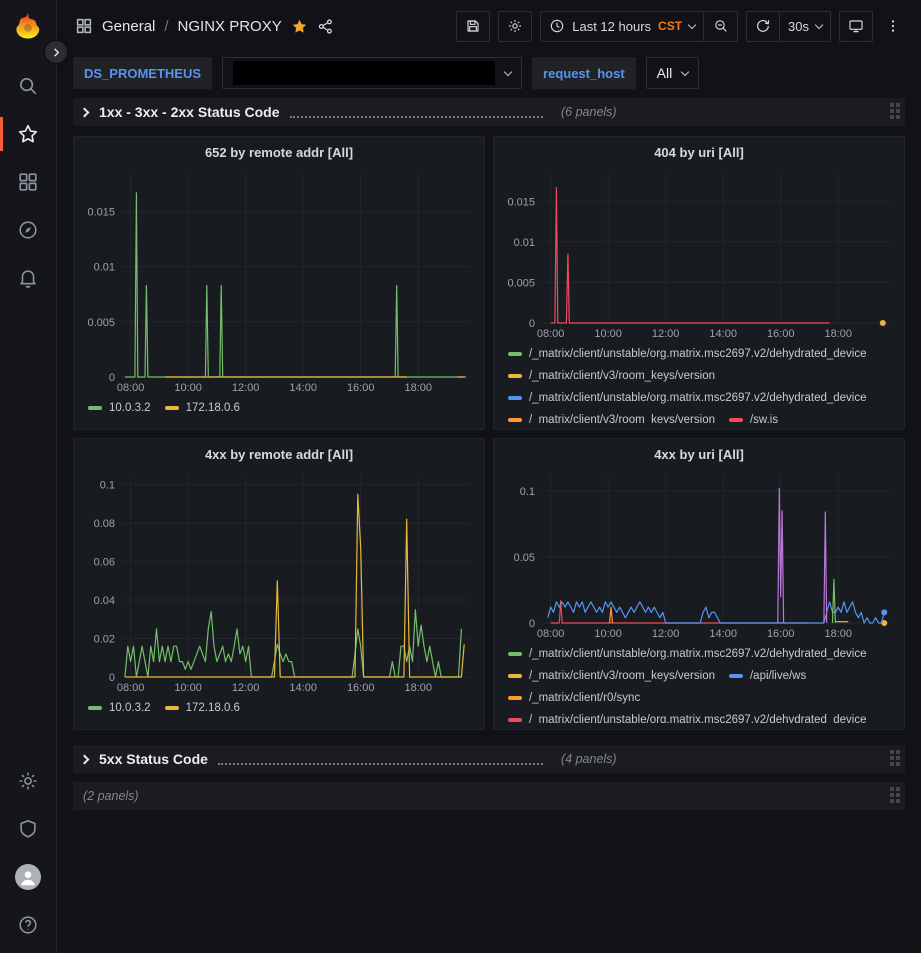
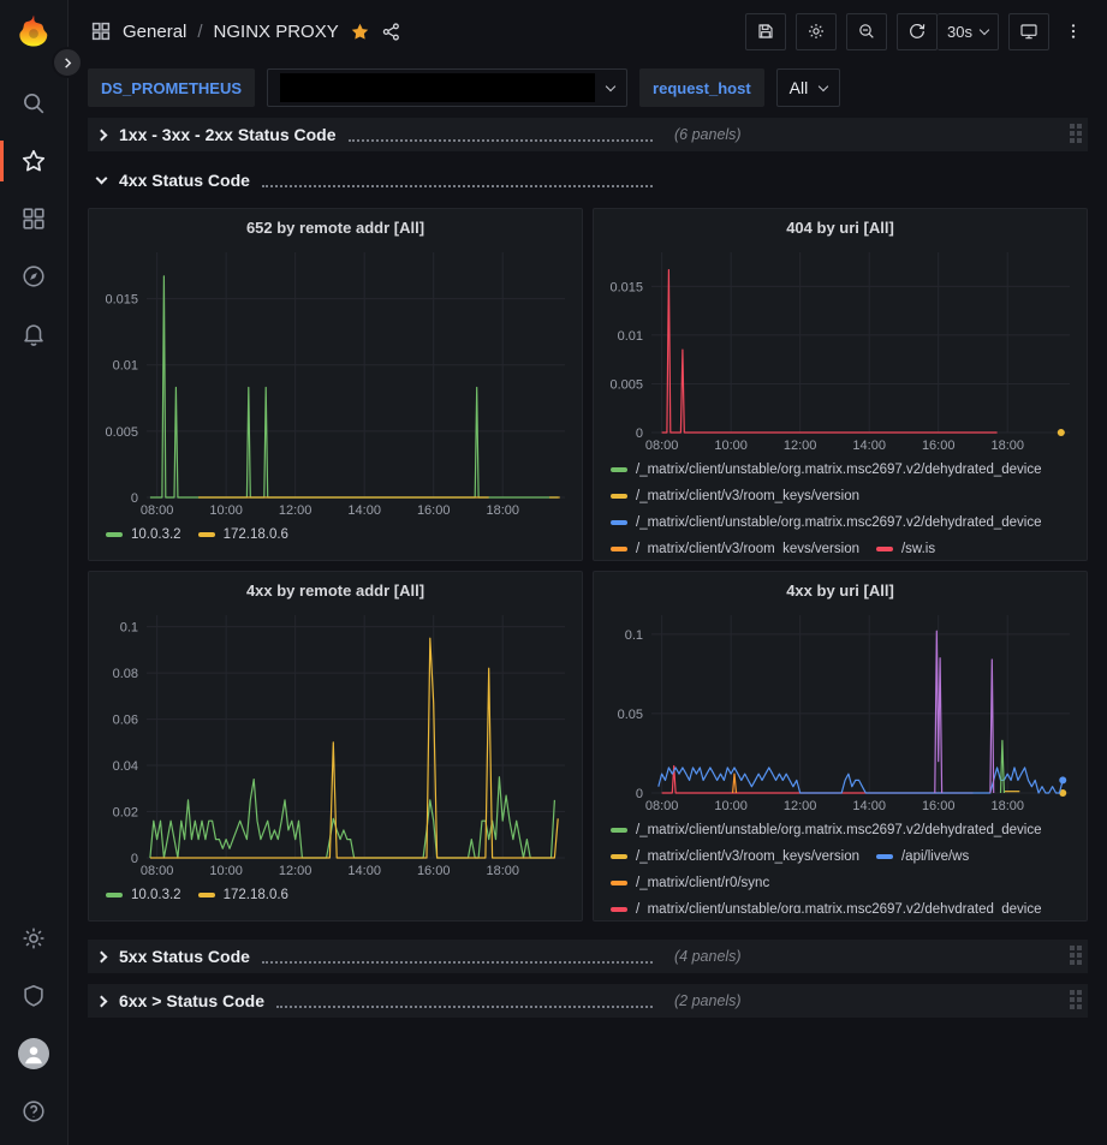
  General
  /
  NGINX PROXY
- Last 12 hours
- CST
  30s
  DS_PROMETHEUS
  request_host
  All
  1xx - 3xx - 2xx Status Code
  (6 panels)
+ 4xx Status Code
  652 by remote addr [All]
  08:00
  10:00
  12:00
  14:00
  16:00
  18:00
  0
  0.005
  0.01
  0.015
  10.0.3.2
  172.18.0.6
  404 by uri [All]
  08:00
  10:00
  12:00
  14:00
  16:00
  18:00
  0
  0.005
  0.01
  0.015
  /_matrix/client/unstable/org.matrix.msc2697.v2/dehydrated_device
  /_matrix/client/v3/room_keys/version
  /_matrix/client/unstable/org.matrix.msc2697.v2/dehydrated_device
  /_matrix/client/v3/room_keys/version
  /sw.js
  4xx by remote addr [All]
  08:00
  10:00
  12:00
  14:00
  16:00
  18:00
  0
  0.02
  0.04
  0.06
  0.08
  0.1
  10.0.3.2
  172.18.0.6
  4xx by uri [All]
  08:00
  10:00
  12:00
  14:00
  16:00
  18:00
  0
  0.05
  0.1
  /_matrix/client/unstable/org.matrix.msc2697.v2/dehydrated_device
  /_matrix/client/v3/room_keys/version
  /api/live/ws
  /_matrix/client/r0/sync
  /_matrix/client/unstable/org.matrix.msc2697.v2/dehydrated_device
  5xx Status Code
  (4 panels)
+ 6xx > Status Code
  (2 panels)
